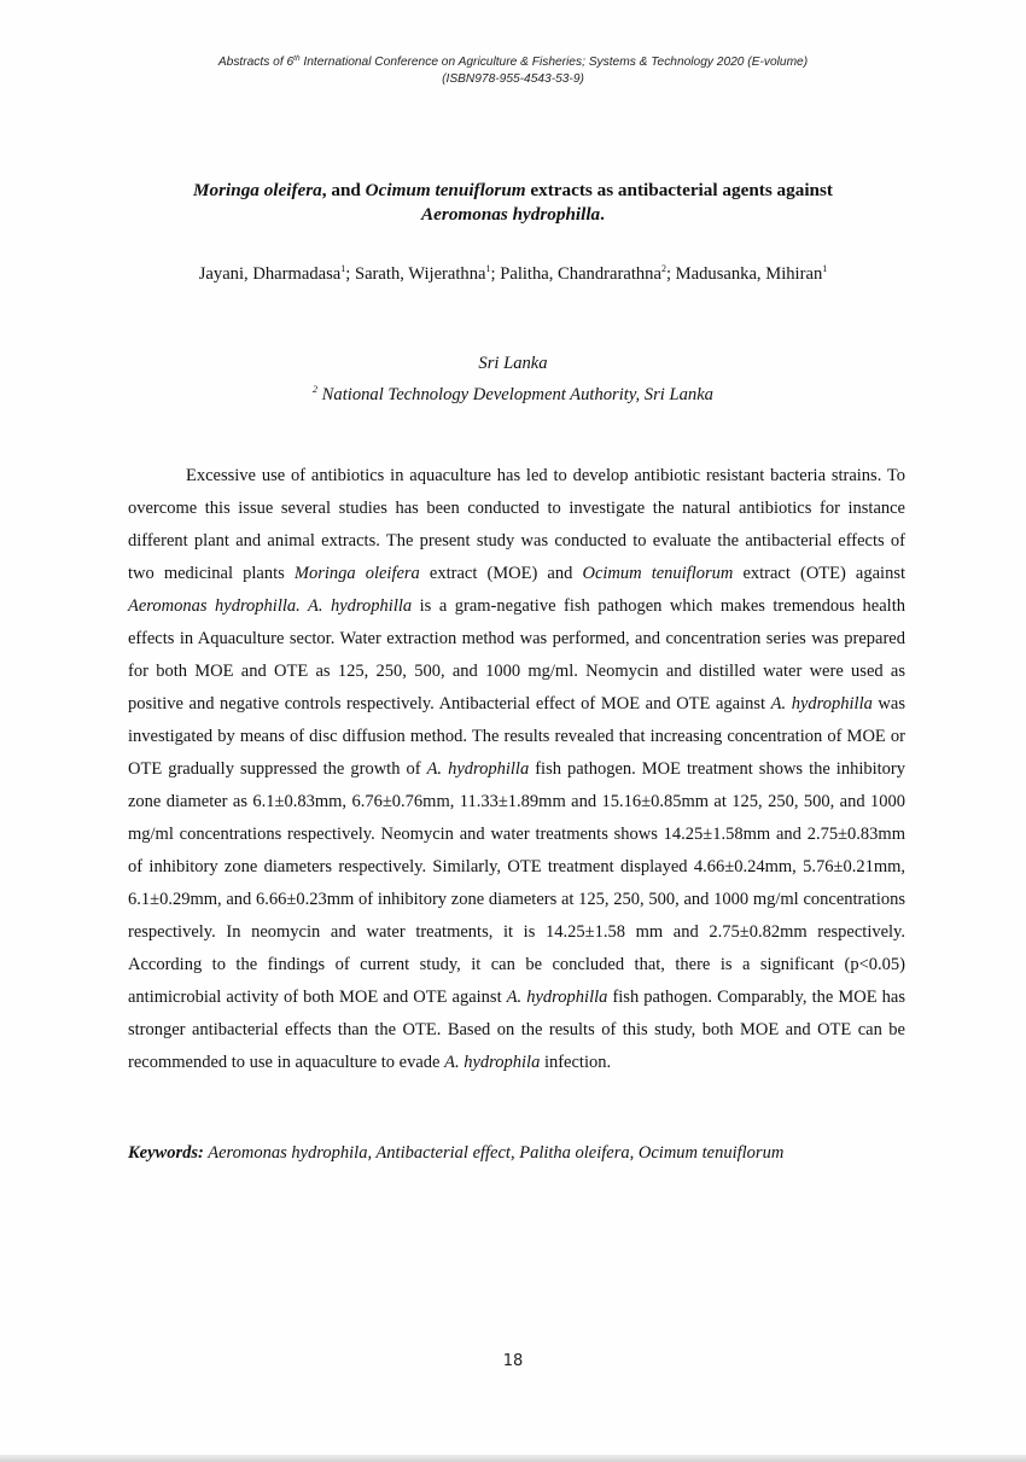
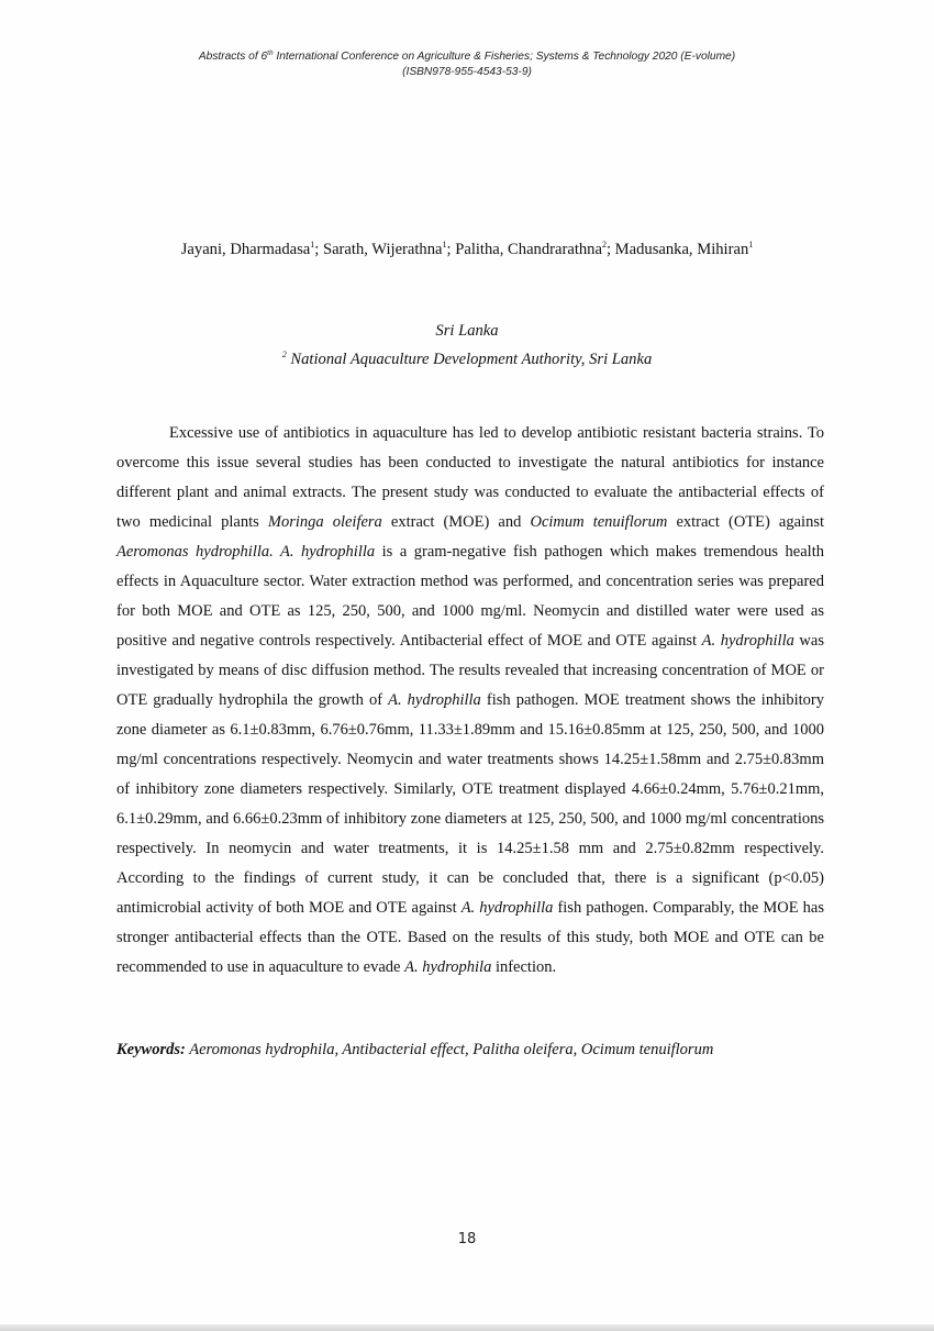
  Abstracts of 6 International Conference on Agriculture & Fisheries; Systems & Technology 2020 (E-volume)
  (ISBN978-955-4543-53-9)
- Moringa oleifera, and Ocimum tenuiflorum extracts as antibacterial agents against
- Aeromonas hydrophilla.
  Jayani, Dharmadasa1; Sarath, Wijerathna1; Palitha, Chandrarathna2; Madusanka, Mihiran1
  Sri Lanka
- 2 National Technology Development Authority, Sri Lanka
+ 2 National Aquaculture Development Authority, Sri Lanka
- Excessive use of antibiotics in aquaculture has led to develop antibiotic resistant bacteria strains. To overcome this issue several studies has been conducted to investigate the natural antibiotics for instance different plant and animal extracts. The present study was conducted to evaluate the antibacterial effects of two medicinal plants Moringa oleifera extract (MOE) and Ocimum tenuiflorum extract (OTE) against Aeromonas hydrophilla. A. hydrophilla is a gram-negative fish pathogen which makes tremendous health effects in Aquaculture sector. Water extraction method was performed, and concentration series was prepared for both MOE and OTE as 125, 250, 500, and 1000 mg/ml. Neomycin and distilled water were used as positive and negative controls respectively. Antibacterial effect of MOE and OTE against A. hydrophilla was investigated by means of disc diffusion method. The results revealed that increasing concentration of MOE or OTE gradually suppressed the growth of A. hydrophilla fish pathogen. MOE treatment shows the inhibitory zone diameter as 6.1±0.83mm, 6.76±0.76mm, 11.33±1.89mm and 15.16±0.85mm at 125, 250, 500, and 1000 mg/ml concentrations respectively. Neomycin and water treatments shows 14.25±1.58mm and 2.75±0.83mm of inhibitory zone diameters respectively. Similarly, OTE treatment displayed 4.66±0.24mm, 5.76±0.21mm, 6.1±0.29mm, and 6.66±0.23mm of inhibitory zone diameters at 125, 250, 500, and 1000 mg/ml concentrations respectively. In neomycin and water treatments, it is 14.25±1.58 mm and 2.75±0.82mm respectively. According to the findings of current study, it can be concluded that, there is a significant (p<0.05) antimicrobial activity of both MOE and OTE against A. hydrophilla fish pathogen. Comparably, the MOE has stronger antibacterial effects than the OTE. Based on the results of this study, both MOE and OTE can be recommended to use in aquaculture to evade A. hydrophila infection.
+ Excessive use of antibiotics in aquaculture has led to develop antibiotic resistant bacteria strains. To overcome this issue several studies has been conducted to investigate the natural antibiotics for instance different plant and animal extracts. The present study was conducted to evaluate the antibacterial effects of two medicinal plants Moringa oleifera extract (MOE) and Ocimum tenuiflorum extract (OTE) against Aeromonas hydrophilla. A. hydrophilla is a gram-negative fish pathogen which makes tremendous health effects in Aquaculture sector. Water extraction method was performed, and concentration series was prepared for both MOE and OTE as 125, 250, 500, and 1000 mg/ml. Neomycin and distilled water were used as positive and negative controls respectively. Antibacterial effect of MOE and OTE against A. hydrophilla was investigated by means of disc diffusion method. The results revealed that increasing concentration of MOE or OTE gradually hydrophila the growth of A. hydrophilla fish pathogen. MOE treatment shows the inhibitory zone diameter as 6.1±0.83mm, 6.76±0.76mm, 11.33±1.89mm and 15.16±0.85mm at 125, 250, 500, and 1000 mg/ml concentrations respectively. Neomycin and water treatments shows 14.25±1.58mm and 2.75±0.83mm of inhibitory zone diameters respectively. Similarly, OTE treatment displayed 4.66±0.24mm, 5.76±0.21mm, 6.1±0.29mm, and 6.66±0.23mm of inhibitory zone diameters at 125, 250, 500, and 1000 mg/ml concentrations respectively. In neomycin and water treatments, it is 14.25±1.58 mm and 2.75±0.82mm respectively. According to the findings of current study, it can be concluded that, there is a significant (p<0.05) antimicrobial activity of both MOE and OTE against A. hydrophilla fish pathogen. Comparably, the MOE has stronger antibacterial effects than the OTE. Based on the results of this study, both MOE and OTE can be recommended to use in aquaculture to evade A. hydrophila infection.
  Keywords: Aeromonas hydrophila, Antibacterial effect, Palitha oleifera, Ocimum tenuiflorum
  18
